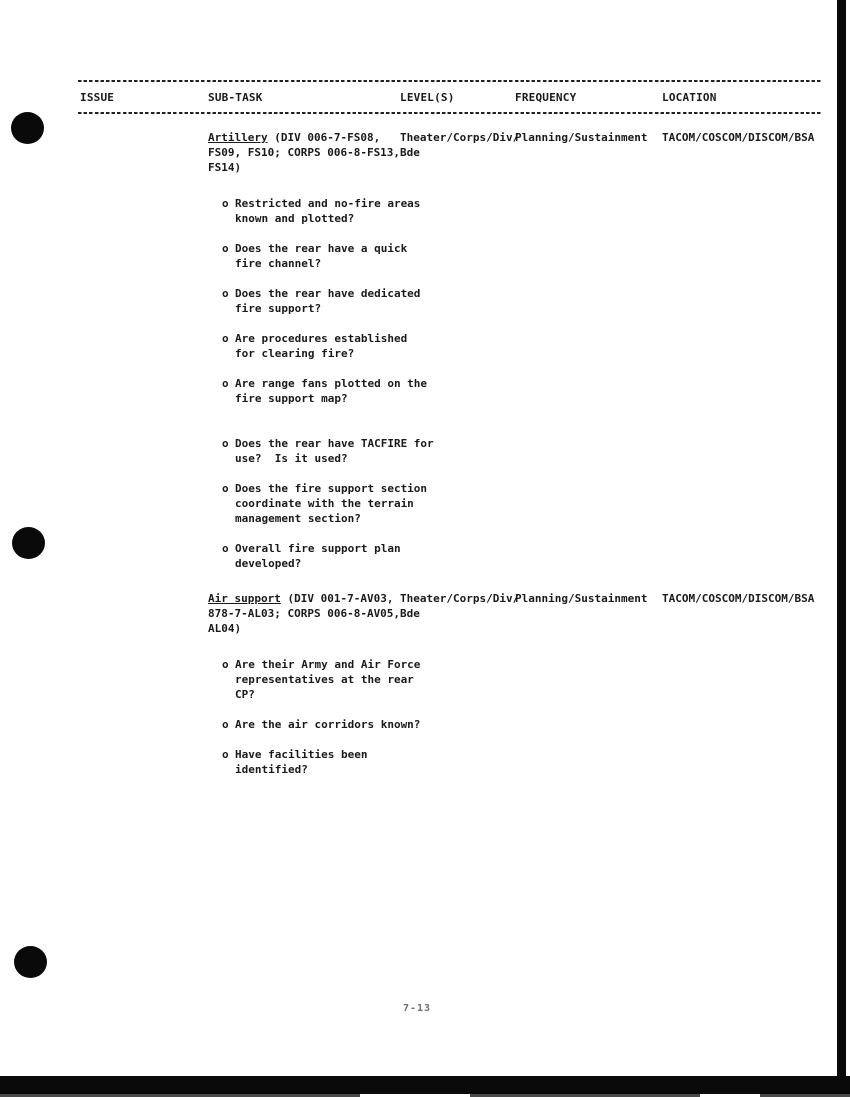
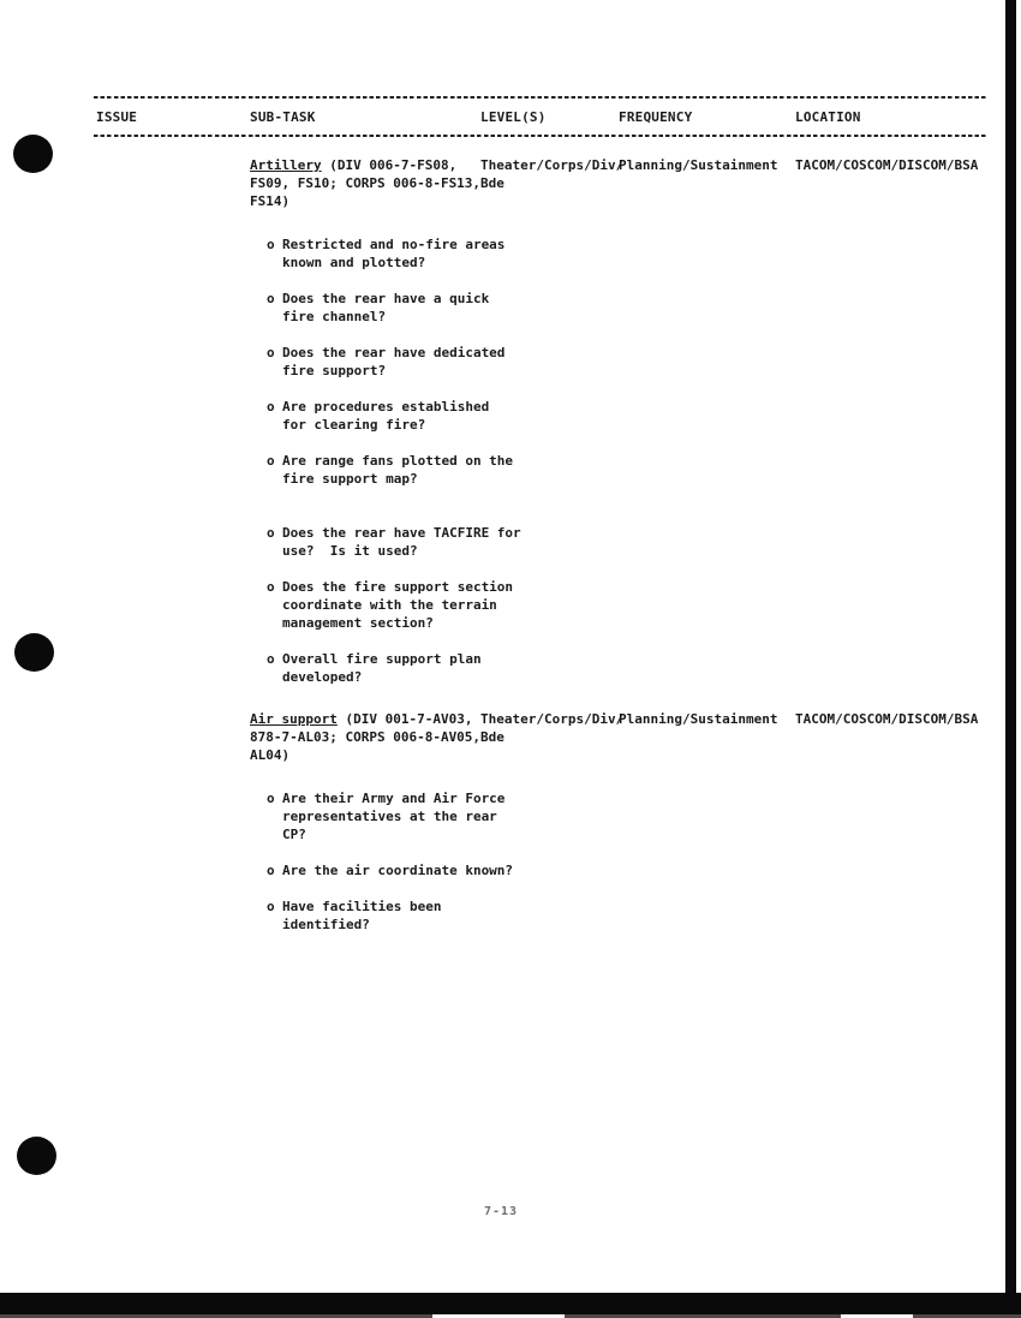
  ISSUE
  SUB-TASK
  LEVEL(S)
  FREQUENCY
  LOCATION
  Artillery (DIV 006-7-FS08,
  FS09, FS10; CORPS 006-8-FS13,
  FS14)
  o
  Restricted and no-fire areas
  known and plotted?
  o
  Does the rear have a quick
  fire channel?
  o
  Does the rear have dedicated
  fire support?
  o
  Are procedures established
  for clearing fire?
  o
  Are range fans plotted on the
  fire support map?
  o
  Does the rear have TACFIRE for
  use? Is it used?
  o
  Does the fire support section
  coordinate with the terrain
  management section?
  o
  Overall fire support plan
  developed?
  Theater/Corps/Div/
  Bde
  Planning/Sustainment
  TACOM/COSCOM/DISCOM/BSA
  Air support (DIV 001-7-AV03,
  878-7-AL03; CORPS 006-8-AV05,
  AL04)
  o
  Are their Army and Air Force
  representatives at the rear
  CP?
  o
- Are the air corridors known?
+ Are the air coordinate known?
  o
  Have facilities been
  identified?
  Theater/Corps/Div/
  Bde
  Planning/Sustainment
  TACOM/COSCOM/DISCOM/BSA
  7-13
